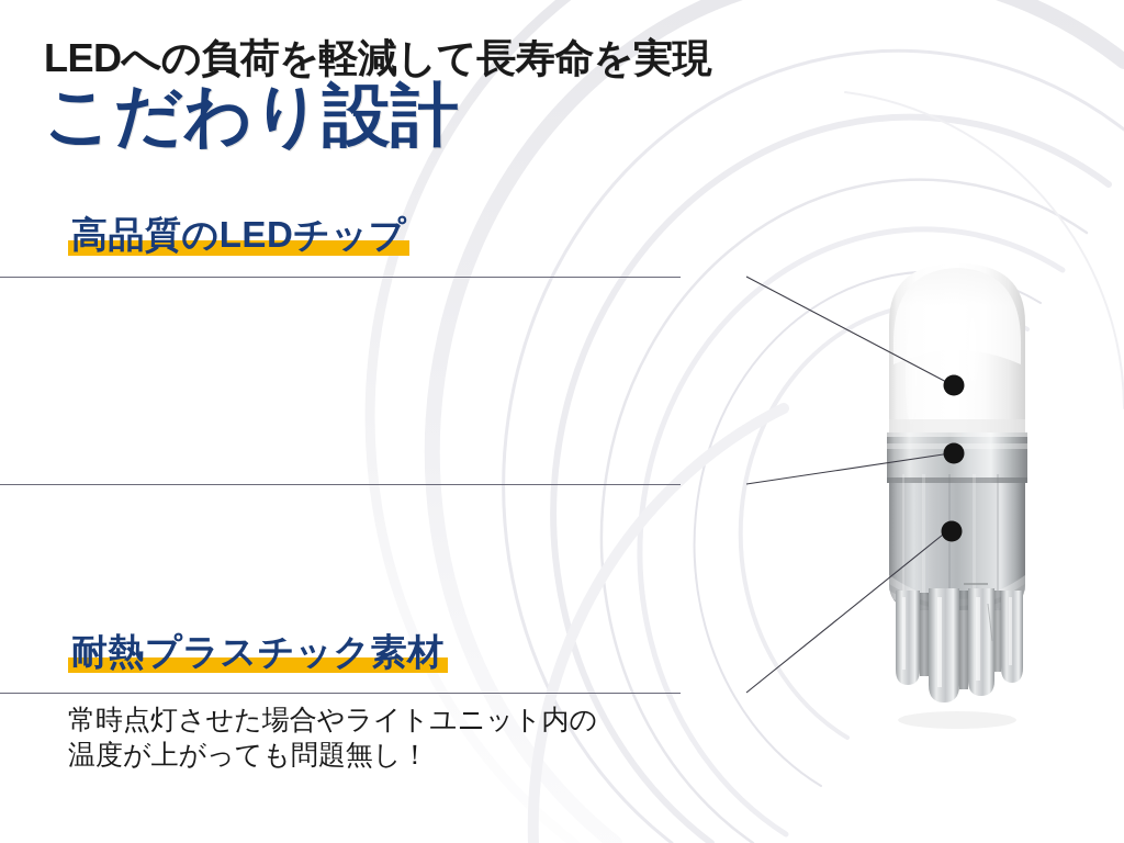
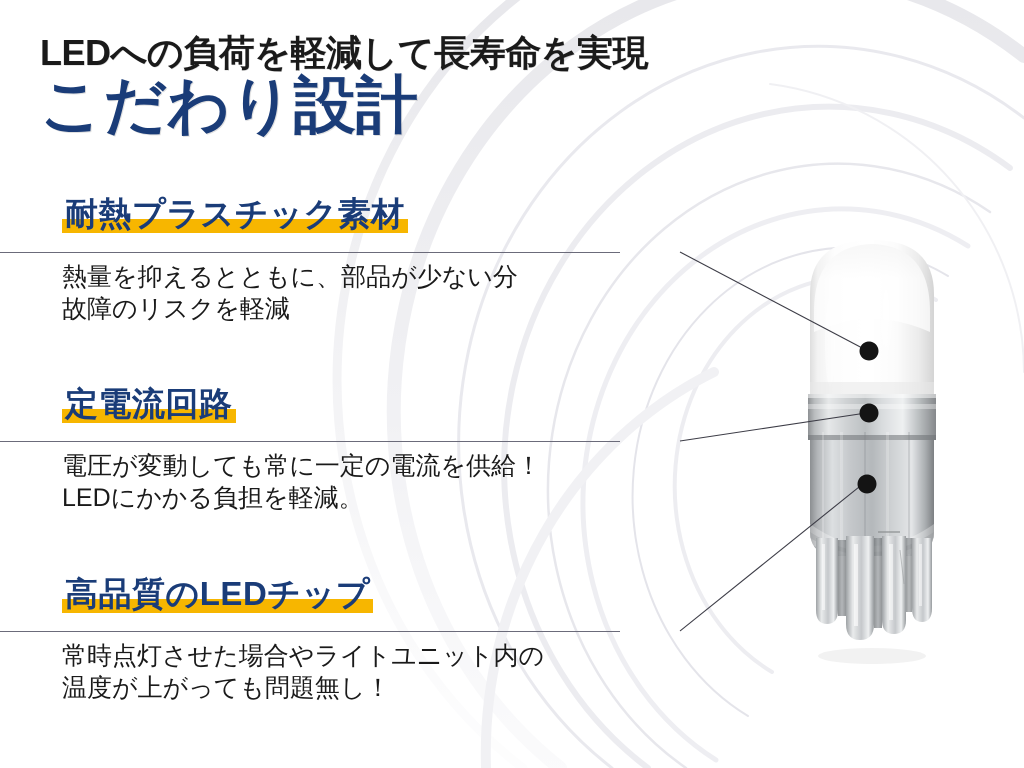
  LEDへの負荷を軽減して長寿命を実現
  こだわり設計
- 高品質のLEDチップ
+ 耐熱プラスチック素材
+ 熱量を抑えるとともに、部品が少ない分
+ 故障のリスクを軽減
+ 定電流回路
+ 電圧が変動しても常に一定の電流を供給！
+ LEDにかかる負担を軽減。
- 耐熱プラスチック素材
+ 高品質のLEDチップ
  常時点灯させた場合やライトユニット内の
  温度が上がっても問題無し！
